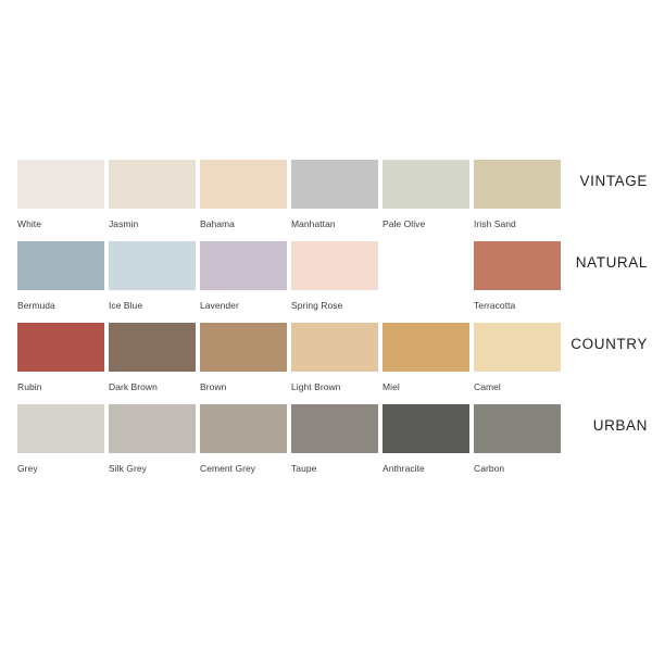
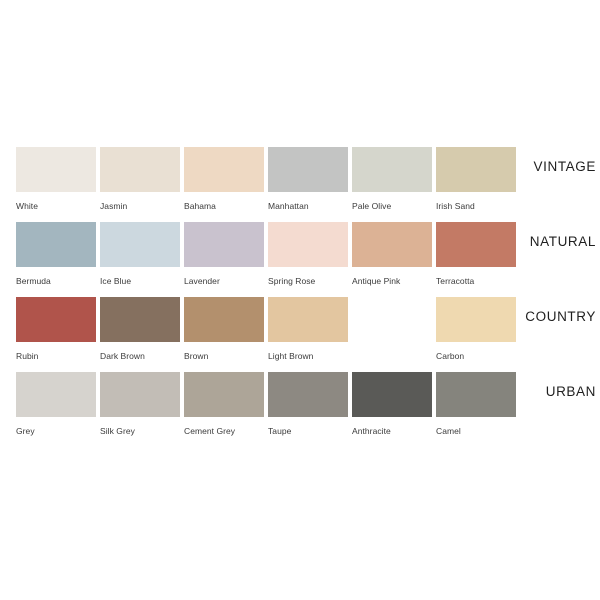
  White
  Jasmin
  Bahama
  Manhattan
  Pale Olive
  Irish Sand
  VINTAGE
  Bermuda
  Ice Blue
  Lavender
  Spring Rose
+ Antique Pink
  Terracotta
  NATURAL
  Rubin
  Dark Brown
  Brown
  Light Brown
- Miel
- Camel
+ Carbon
  COUNTRY
  Grey
  Silk Grey
  Cement Grey
  Taupe
  Anthracite
- Carbon
+ Camel
  URBAN
